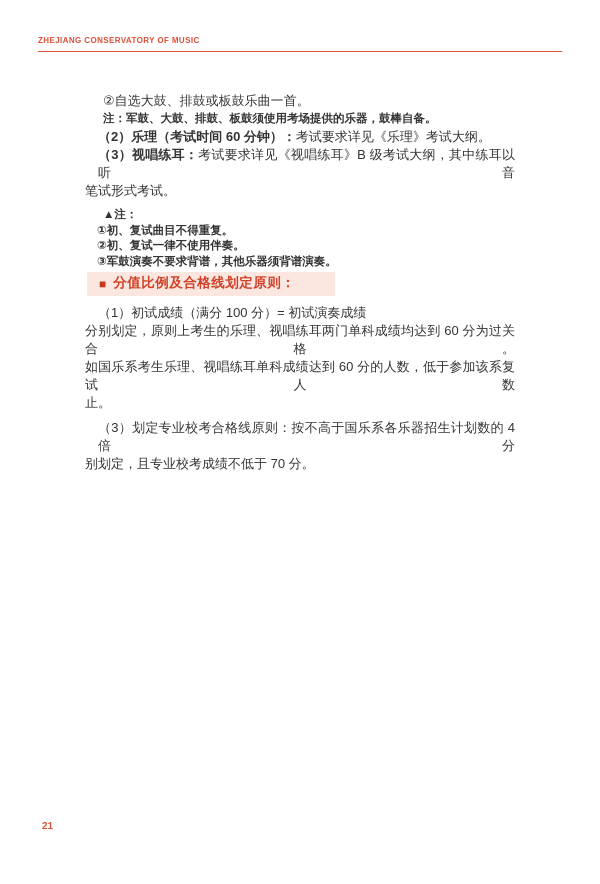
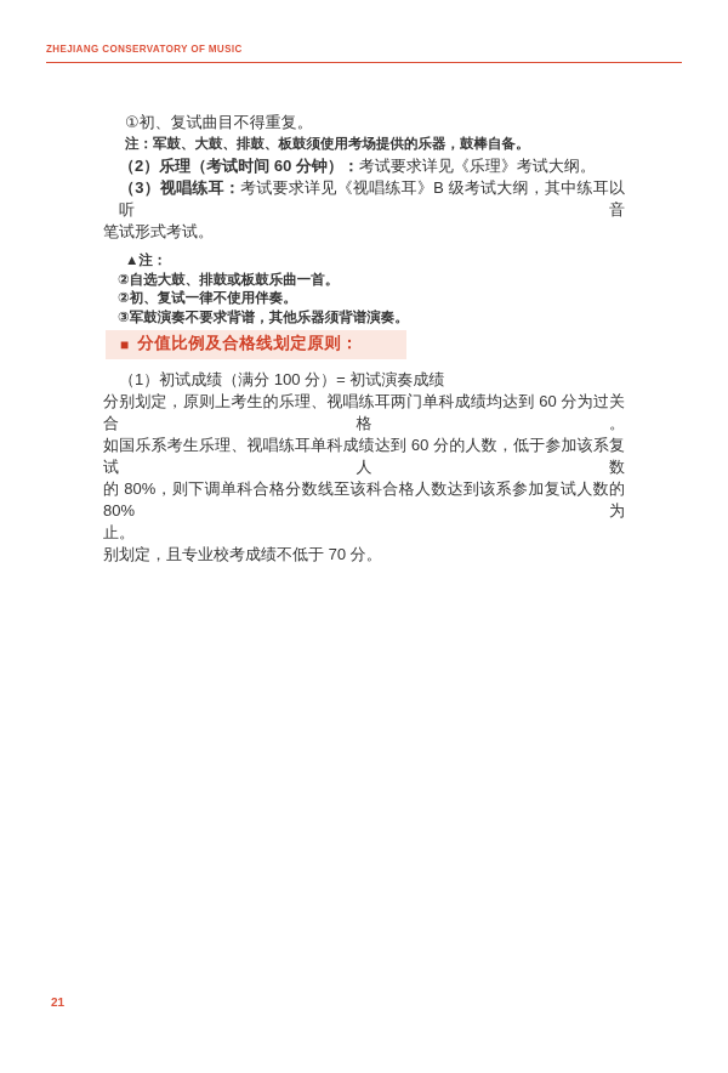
  ZHEJIANG CONSERVATORY OF MUSIC
- ②自选大鼓、排鼓或板鼓乐曲一首。
+ ①初、复试曲目不得重复。
  注：军鼓、大鼓、排鼓、板鼓须使用考场提供的乐器，鼓棒自备。
  （2）乐理（考试时间 60 分钟）：考试要求详见《乐理》考试大纲。
  （3）视唱练耳：考试要求详见《视唱练耳》B 级考试大纲，其中练耳以听音
  笔试形式考试。
  ▲注：
- ①初、复试曲目不得重复。
+ ②自选大鼓、排鼓或板鼓乐曲一首。
  ②初、复试一律不使用伴奏。
  ③军鼓演奏不要求背谱，其他乐器须背谱演奏。
  ■
  分值比例及合格线划定原则：
  （1）初试成绩（满分 100 分）= 初试演奏成绩
  分别划定，原则上考生的乐理、视唱练耳两门单科成绩均达到 60 分为过关合格。
  如国乐系考生乐理、视唱练耳单科成绩达到 60 分的人数，低于参加该系复试人数
+ 的 80%，则下调单科合格分数线至该科合格人数达到该系参加复试人数的 80% 为
  止。
- （3）划定专业校考合格线原则：按不高于国乐系各乐器招生计划数的 4 倍分
  别划定，且专业校考成绩不低于 70 分。
  21
